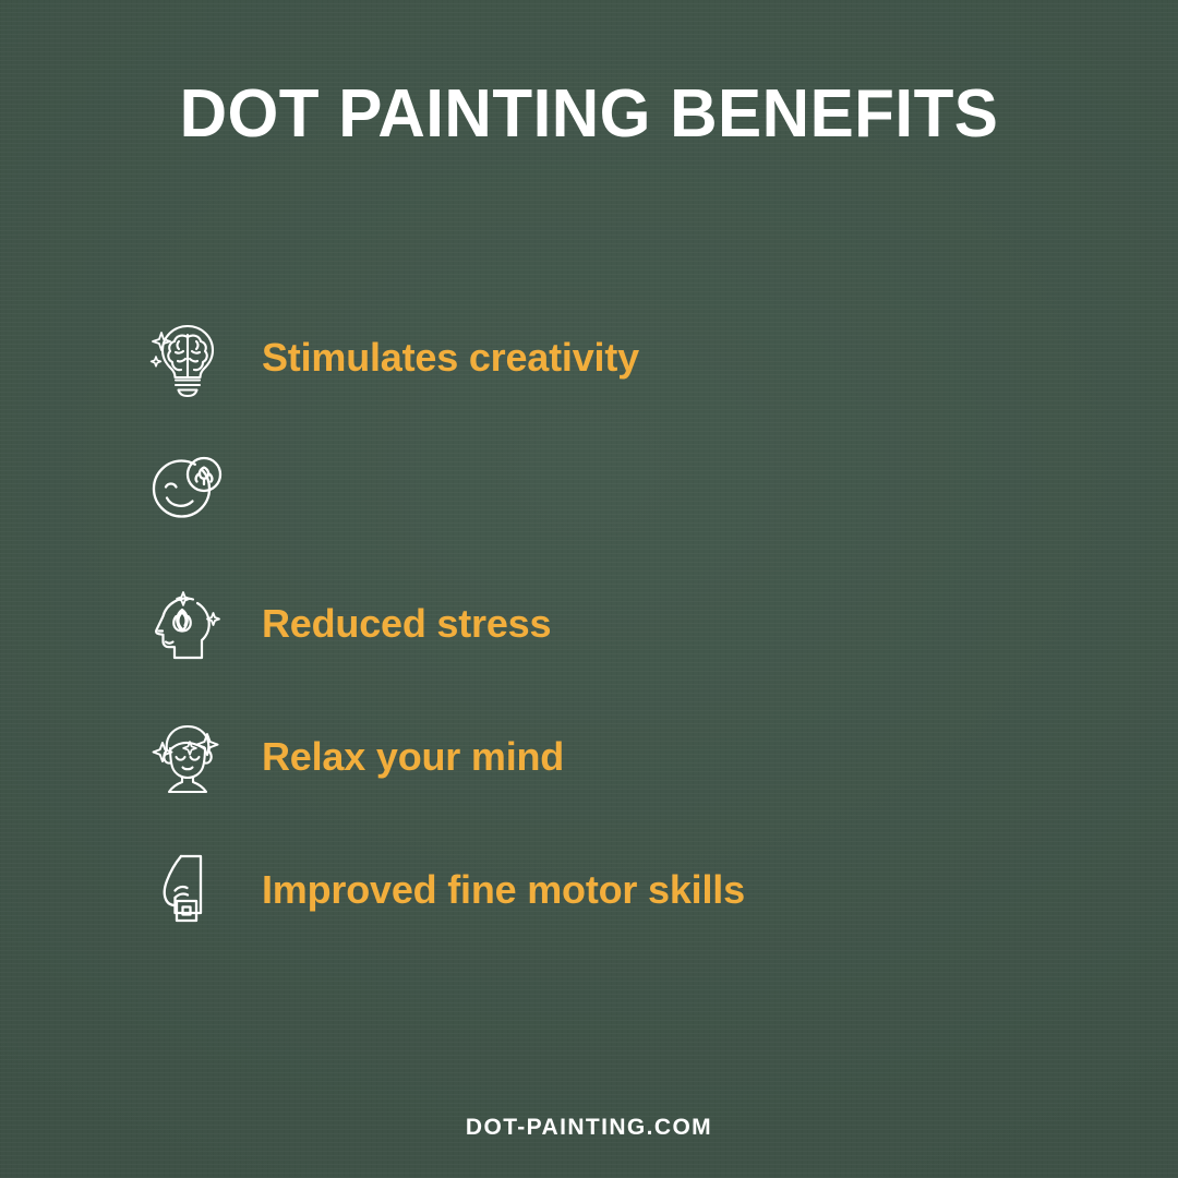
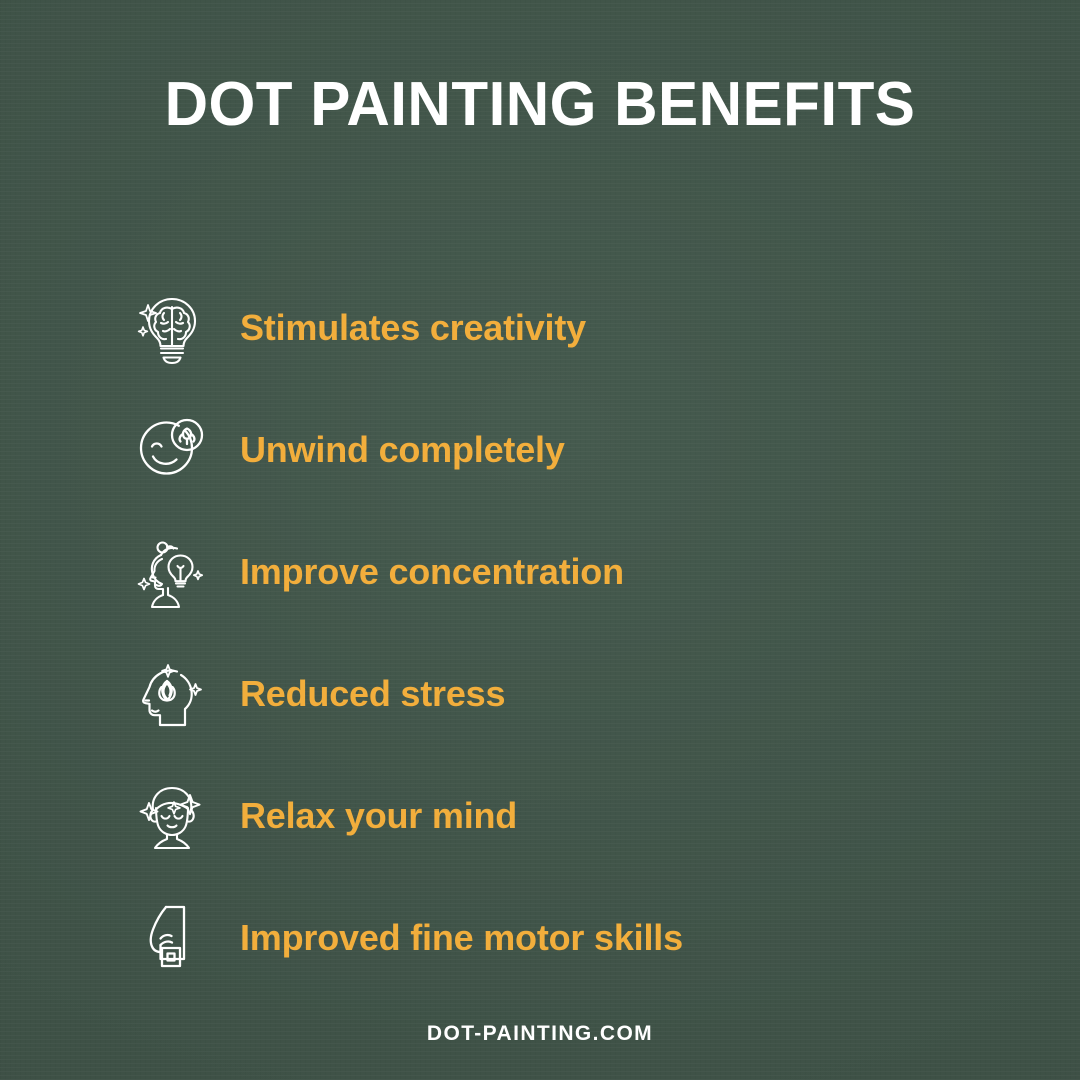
  DOT PAINTING BENEFITS
  Stimulates creativity
+ Unwind completely
+ Improve concentration
  Reduced stress
  Relax your mind
  Improved fine motor skills
  DOT-PAINTING.COM
